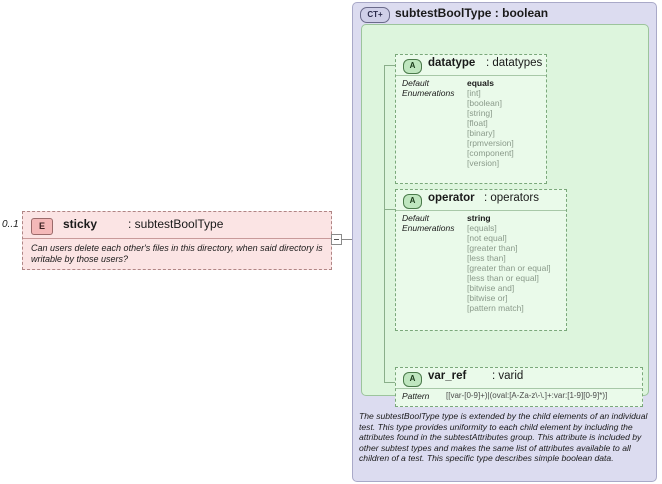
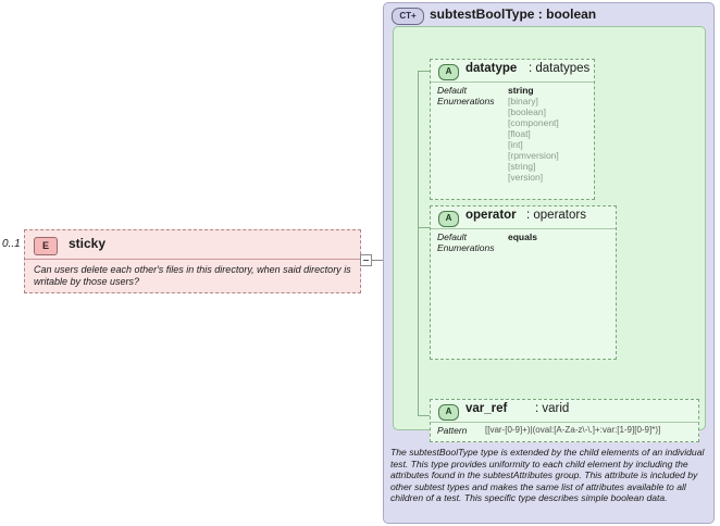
  0..1
  E
  sticky
- : subtestBoolType
  Can users delete each other's files in this directory, when said directory is writable by those users?
  CT+
  subtestBoolType : boolean
  A
  datatype
  : datatypes
  Default
  Enumerations
- equals
+ string
- [int]
+ [binary]
  [boolean]
- [string]
+ [component]
  [float]
- [binary]
+ [int]
  [rpmversion]
- [component]
+ [string]
  [version]
  A
  operator
  : operators
  Default
  Enumerations
- string
+ equals
- [equals]
- [not equal]
- [greater than]
- [less than]
- [greater than or equal]
- [less than or equal]
- [bitwise and]
- [bitwise or]
- [pattern match]
  A
  var_ref
  : varid
  Pattern
  [[var-[0-9]+)|(oval:[A-Za-z\-\.]+:var:[1-9][0-9]*)]
  The subtestBoolType type is extended by the child elements of an individual test. This type provides uniformity to each child element by including the attributes found in the subtestAttributes group. This attribute is included by other subtest types and makes the same list of attributes available to all children of a test. This specific type describes simple boolean data.
